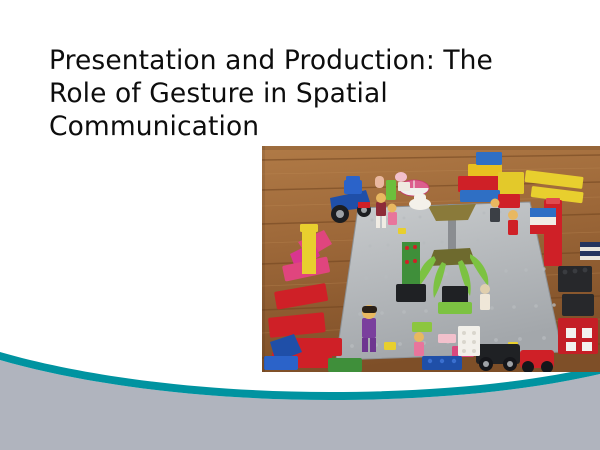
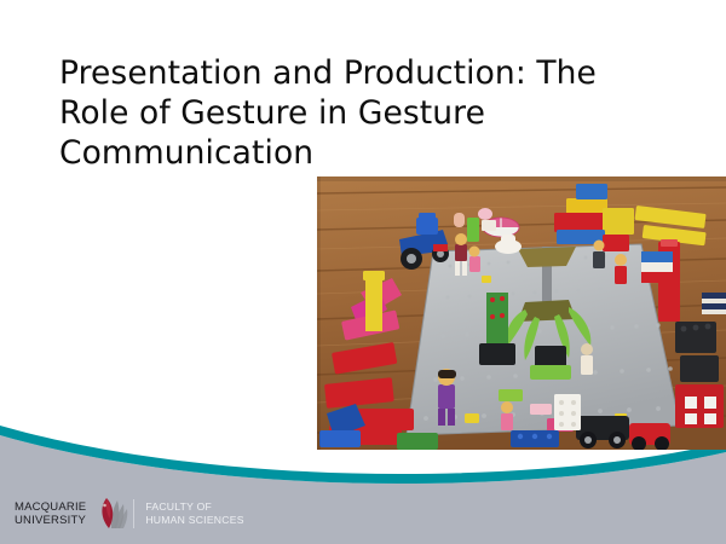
- Presentation and Production: The Role of Gesture in Spatial Communication
+ Presentation and Production: The Role of Gesture in Gesture Communication
+ MACQUARIE
+ UNIVERSITY
+ FACULTY OF
+ HUMAN SCIENCES
